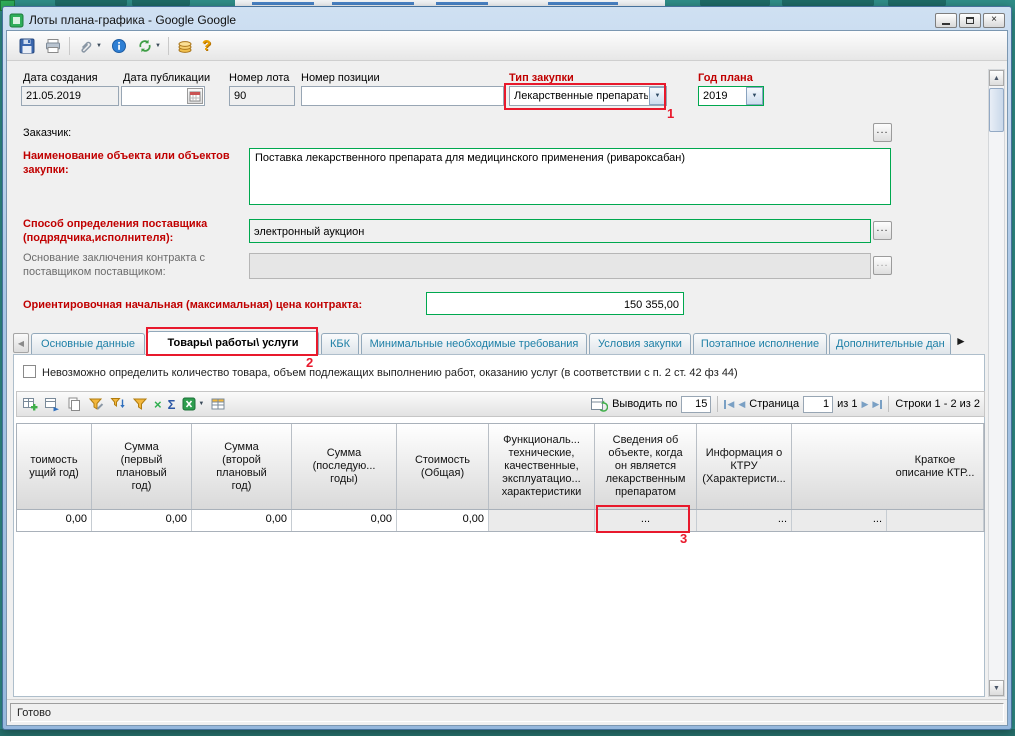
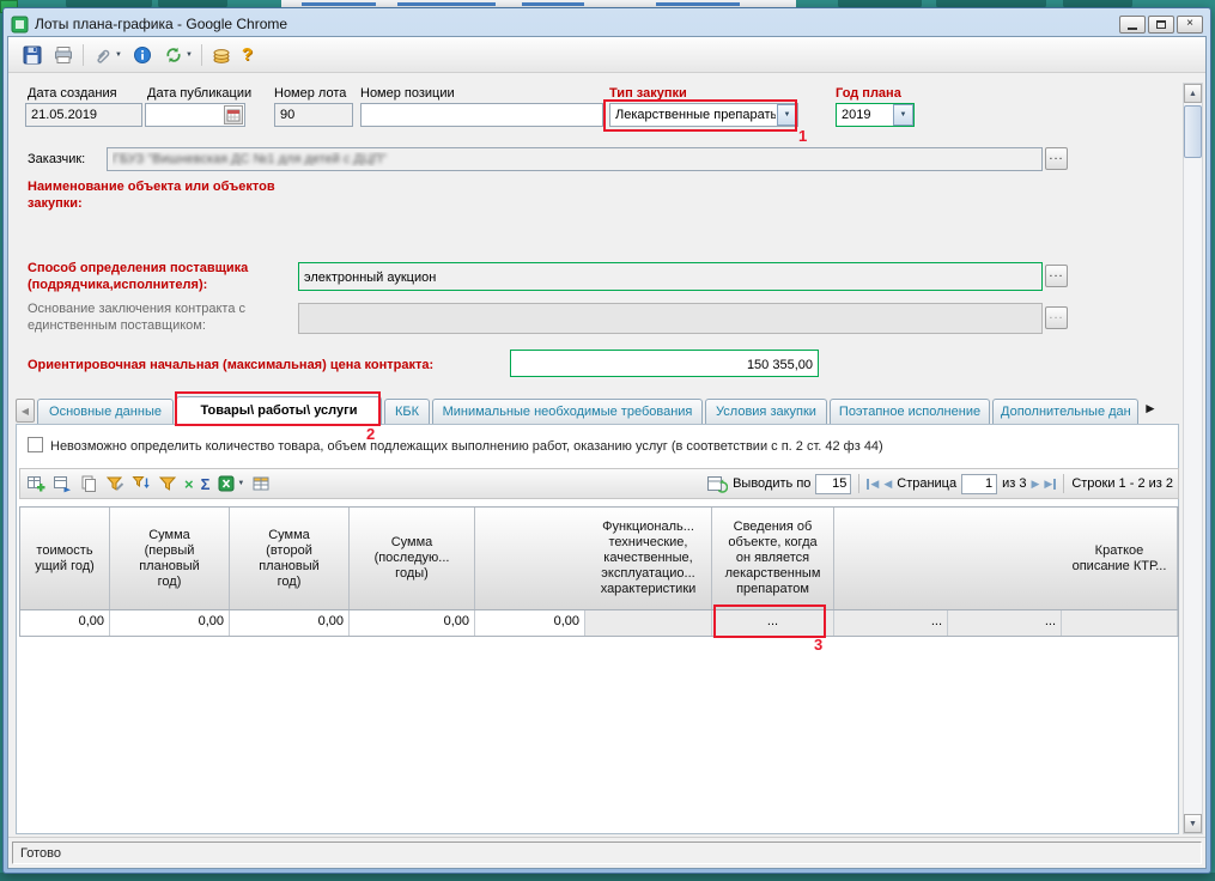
- Лоты плана-графика - Google Google
+ Лоты плана-графика - Google Chrome
  ×
  ?
  Дата создания
  Дата публикации
  Номер лота
  Номер позиции
  Тип закупки
  Год плана
  21.05.2019
  90
  Лекарственные препараты
  2019
  Заказчик:
+ ГБУЗ "Вишневская ДС №1 для детей с ДЦП"
  ...
  Наименование объекта или объектов закупки:
- Поставка лекарственного препарата для медицинского применения (ривароксабан)
  Способ определения поставщика (подрядчика,исполнителя):
  электронный аукцион
  ...
- Основание заключения контракта с поставщиком поставщиком:
+ Основание заключения контракта с единственным поставщиком:
  ...
  Ориентировочная начальная (максимальная) цена контракта:
  150 355,00
  ◀
  Основные данные
  Товары\ работы\ услуги
  КБК
  Минимальные необходимые требования
  Условия закупки
  Поэтапное исполнение
  Дополнительные дан
  ►
  Невозможно определить количество товара, объем подлежащих выполнению работ, оказанию услуг (в соответствии с п. 2 ст. 42 фз 44)
  ×
  Σ
  Выводить по
  15
  ◀
  ◀
  Страница
  1
- из 1
+ из 3
  ▶
  ▶
  Строки 1 - 2 из 2
  тоимость
  ущий год)
  Сумма
  (первый
  плановый
  год)
  Сумма
  (второй
  плановый
  год)
  Сумма
  (последую...
  годы)
- Стоимость
- (Общая)
  Функциональ...
  технические,
  качественные,
  эксплуатацио...
  характеристики
  Сведения об
  объекте, когда
  он является
  лекарственным
  препаратом
- Информация о
- КТРУ
- (Характеристи...
  Краткое
  описание КТР...
  0,00
  0,00
  0,00
  0,00
  0,00
  ...
  ...
  ...
  Готово
  1
  2
  3
